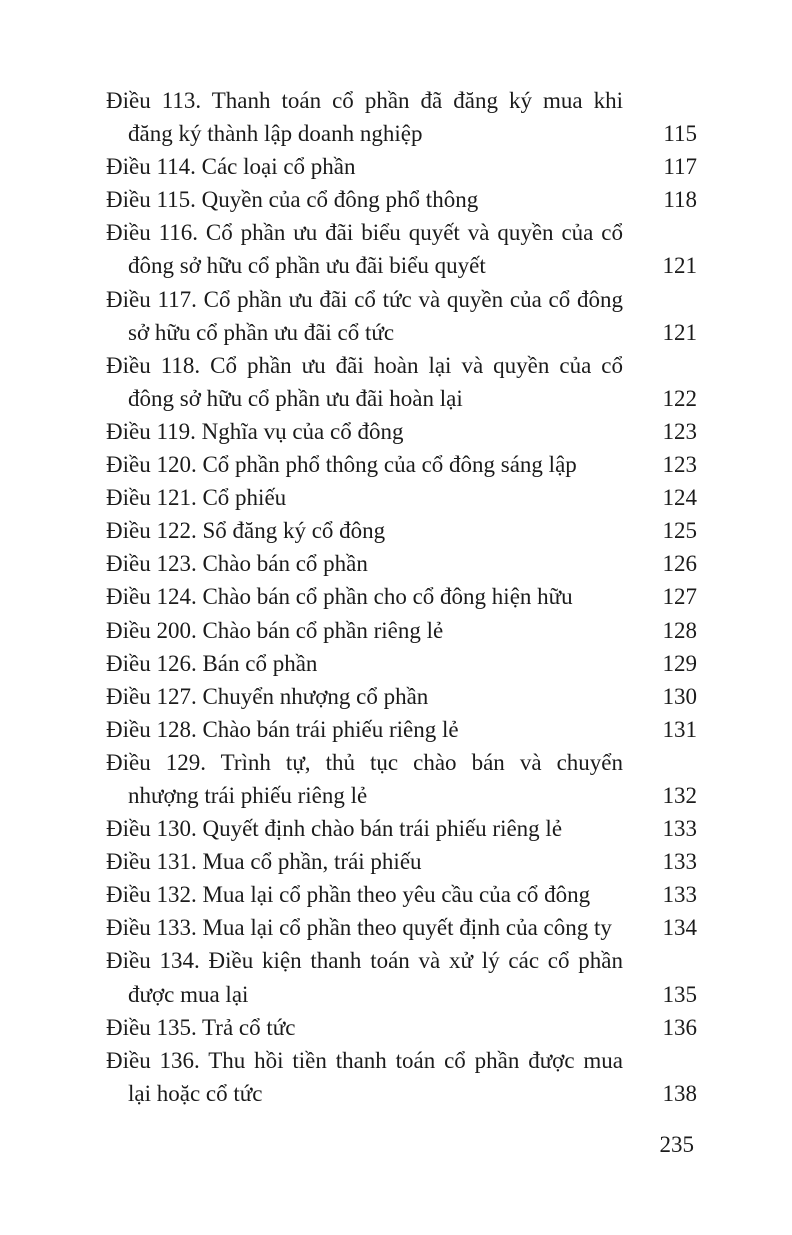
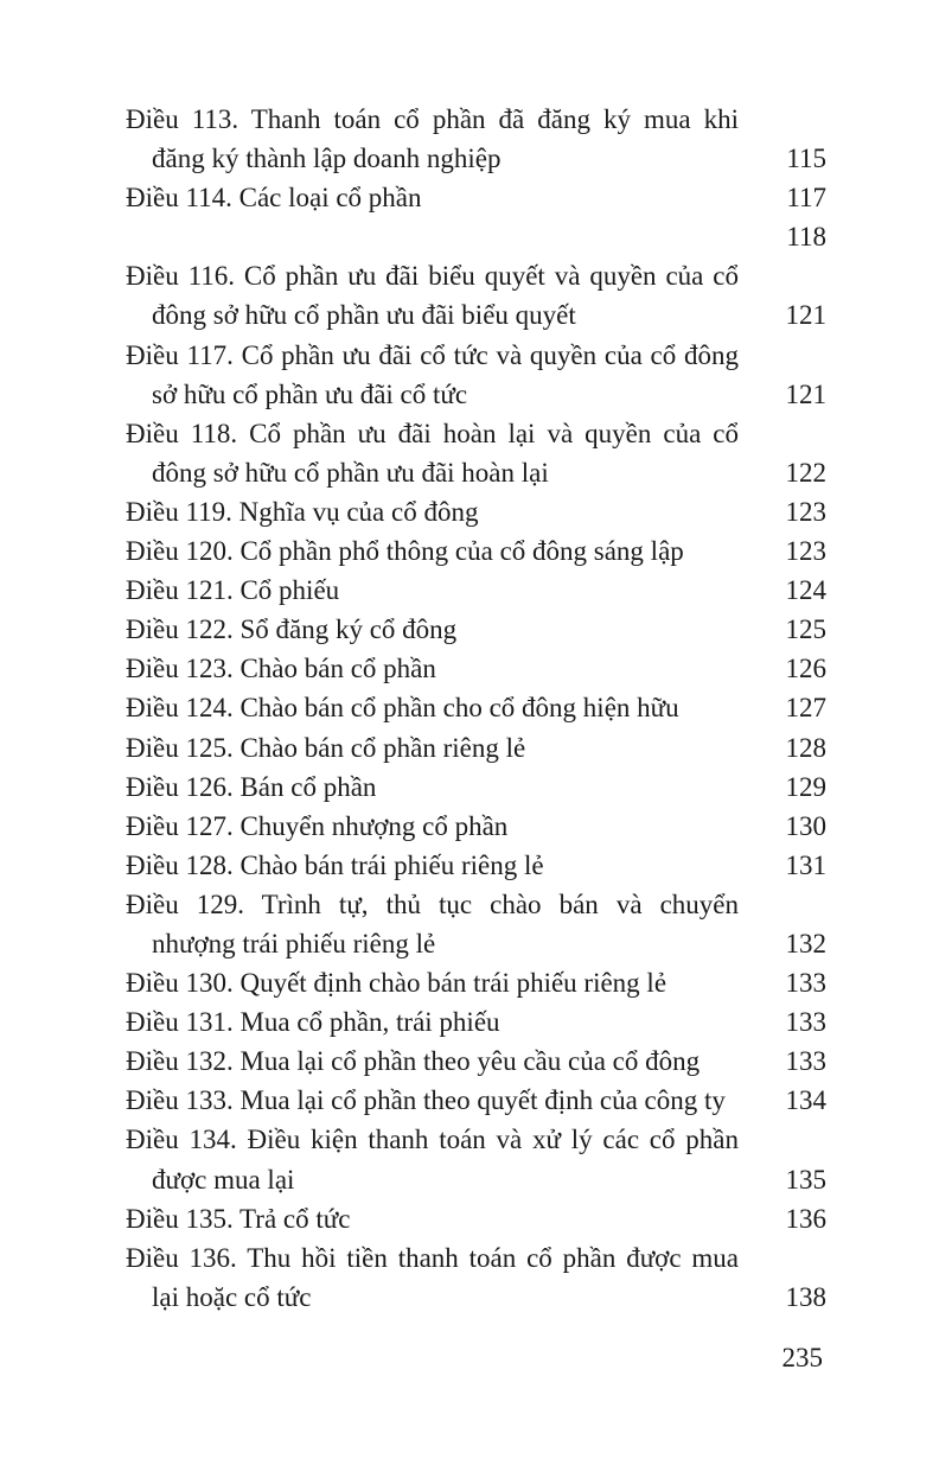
  Điều 113. Thanh toán cổ phần đã đăng ký mua khi
  đăng ký thành lập doanh nghiệp
  115
  Điều 114. Các loại cổ phần
  117
- Điều 115. Quyền của cổ đông phổ thông
  118
  Điều 116. Cổ phần ưu đãi biểu quyết và quyền của cổ
  đông sở hữu cổ phần ưu đãi biểu quyết
  121
  Điều 117. Cổ phần ưu đãi cổ tức và quyền của cổ đông
  sở hữu cổ phần ưu đãi cổ tức
  121
  Điều 118. Cổ phần ưu đãi hoàn lại và quyền của cổ
  đông sở hữu cổ phần ưu đãi hoàn lại
  122
  Điều 119. Nghĩa vụ của cổ đông
  123
  Điều 120. Cổ phần phổ thông của cổ đông sáng lập
  123
  Điều 121. Cổ phiếu
  124
  Điều 122. Sổ đăng ký cổ đông
  125
  Điều 123. Chào bán cổ phần
  126
  Điều 124. Chào bán cổ phần cho cổ đông hiện hữu
  127
- Điều 200. Chào bán cổ phần riêng lẻ
+ Điều 125. Chào bán cổ phần riêng lẻ
  128
  Điều 126. Bán cổ phần
  129
  Điều 127. Chuyển nhượng cổ phần
  130
  Điều 128. Chào bán trái phiếu riêng lẻ
  131
  Điều 129. Trình tự, thủ tục chào bán và chuyển
  nhượng trái phiếu riêng lẻ
  132
  Điều 130. Quyết định chào bán trái phiếu riêng lẻ
  133
  Điều 131. Mua cổ phần, trái phiếu
  133
  Điều 132. Mua lại cổ phần theo yêu cầu của cổ đông
  133
  Điều 133. Mua lại cổ phần theo quyết định của công ty
  134
  Điều 134. Điều kiện thanh toán và xử lý các cổ phần
  được mua lại
  135
  Điều 135. Trả cổ tức
  136
  Điều 136. Thu hồi tiền thanh toán cổ phần được mua
  lại hoặc cổ tức
  138
  235
